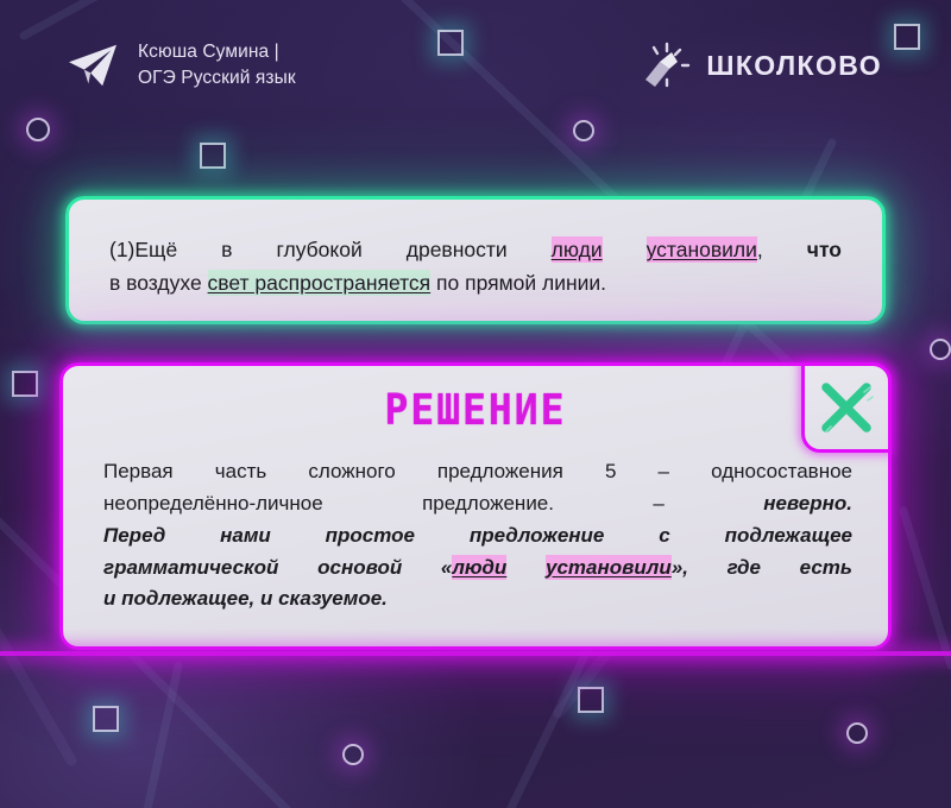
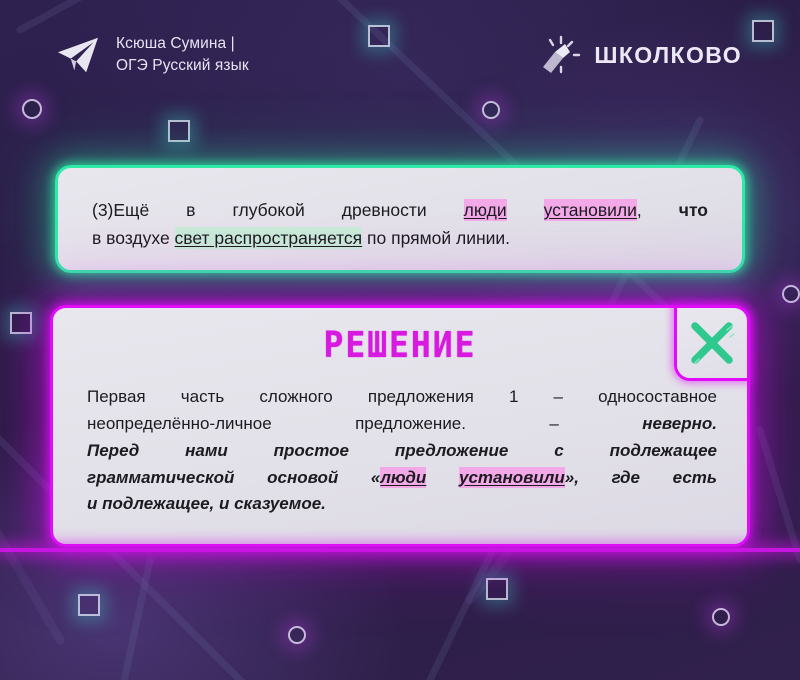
  Ксюша Сумина |
  ОГЭ Русский язык
  ШКОЛКОВО
- (1)Ещё в глубокой древности люди установили, что
+ (3)Ещё в глубокой древности люди установили, что
  в воздухе свет распространяется по прямой линии.
  РЕШЕНИЕ
- Первая часть сложного предложения 5 – односоставное
+ Первая часть сложного предложения 1 – односоставное
  неопределённо-личное предложение. – неверно.
  Перед нами простое предложение с подлежащее
  грамматической основой «люди установили», где есть
  и подлежащее, и сказуемое.
